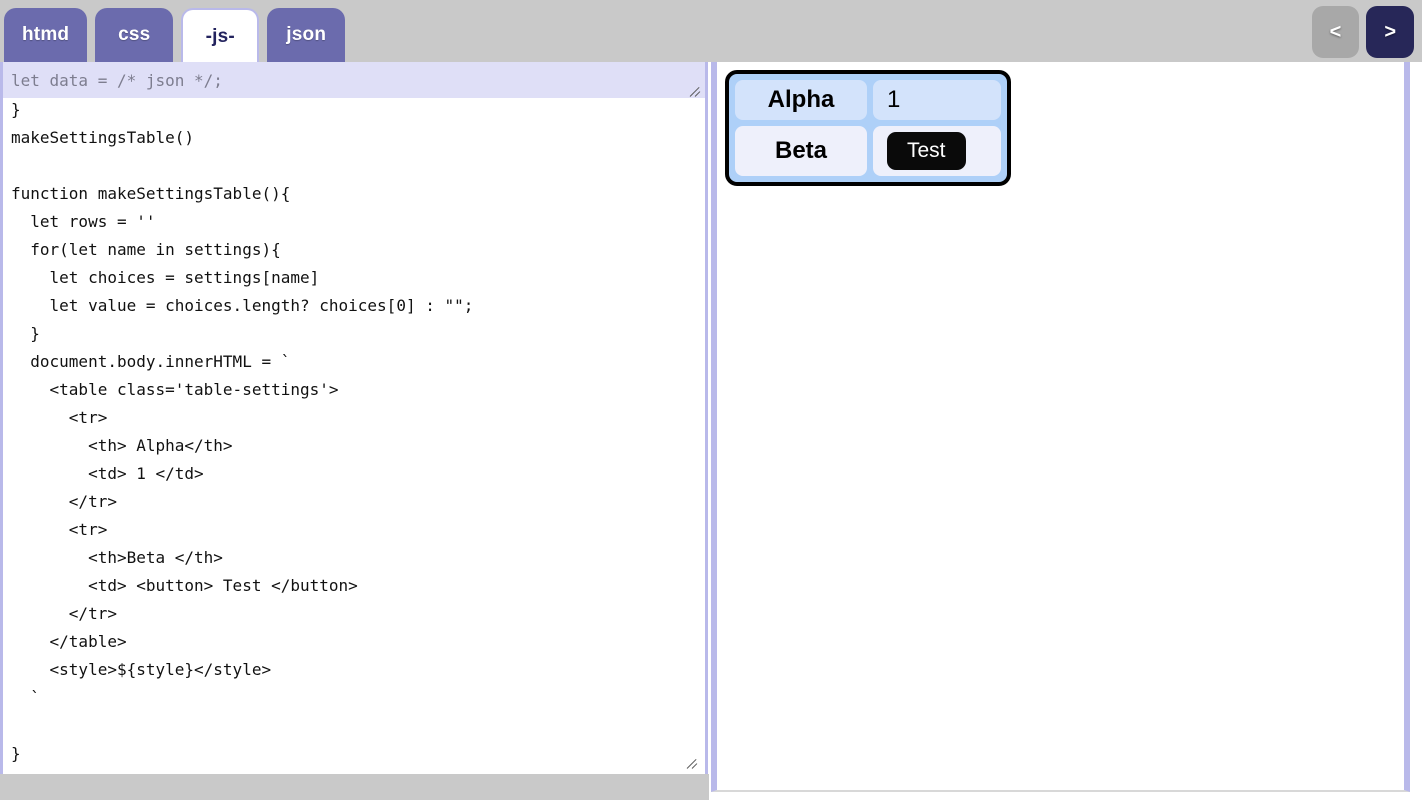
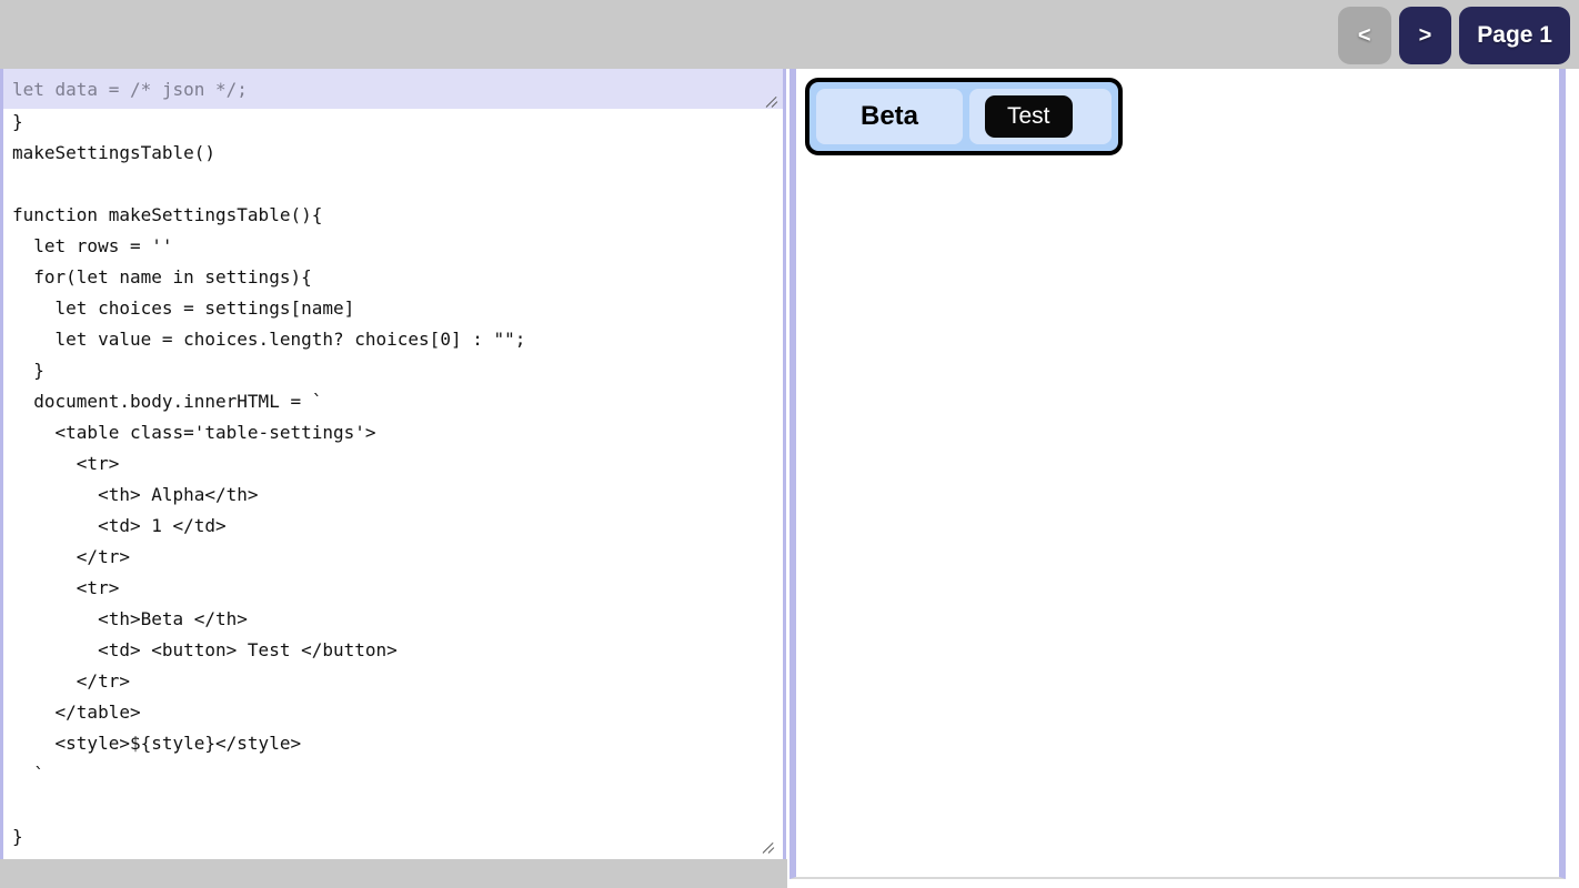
- htmd
- css
- -js-
- json
  <
  >
+ Page 1
  }
  makeSettingsTable()
  function makeSettingsTable(){
  let rows = ''
  for(let name in settings){
  let choices = settings[name]
  let value = choices.length? choices[0] : "";
  }
  document.body.innerHTML = `
  <table class='table-settings'>
  <tr>
  <th> Alpha</th>
  <td> 1 </td>
  </tr>
  <tr>
  <th>Beta </th>
  <td> <button> Test </button>
  </tr>
  </table>
  <style>${style}</style>
  `
  }
  let data = /* json */;
- Alpha	1
  Beta	Test
